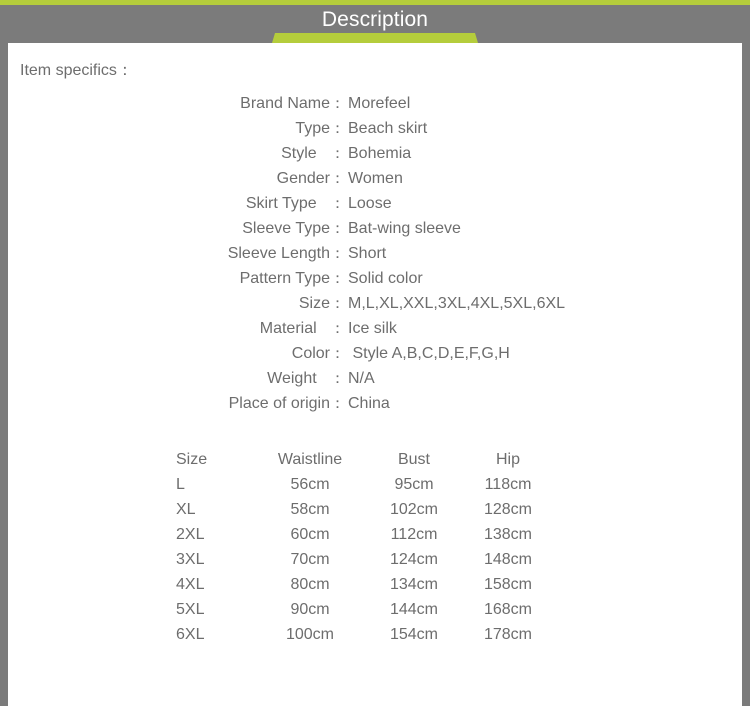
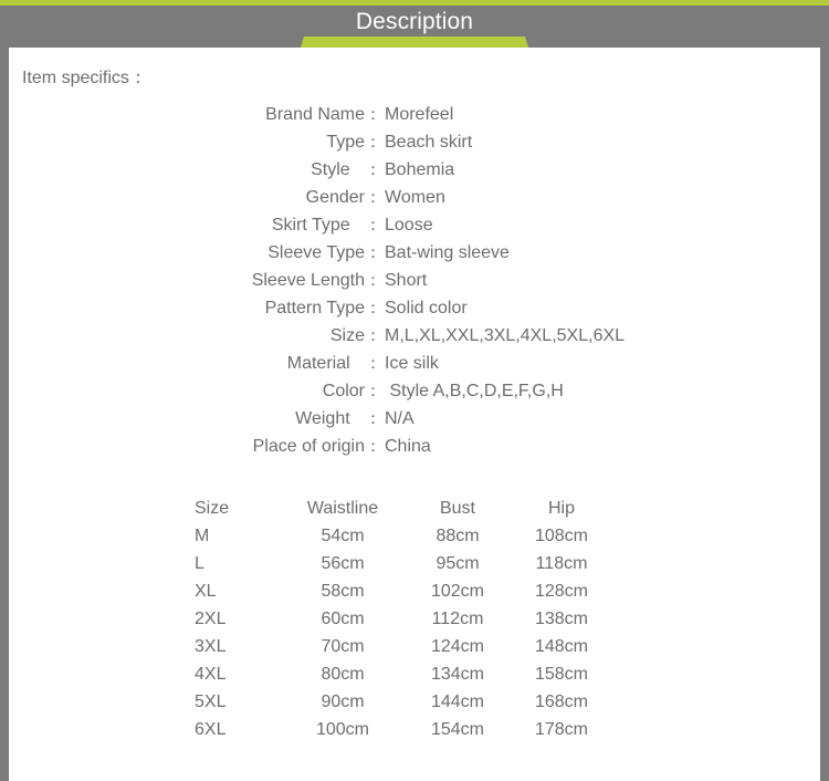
  Description
  Item specifics：
  Brand Name
  ：
  Morefeel
  Type
  ：
  Beach skirt
  Style
  ：
  Bohemia
  Gender
  ：
  Women
  Skirt Type
  ：
  Loose
  Sleeve Type
  ：
  Bat-wing sleeve
  Sleeve Length
  ：
  Short
  Pattern Type
  ：
  Solid color
  Size
  ：
  M,L,XL,XXL,3XL,4XL,5XL,6XL
  Material
  ：
  Ice silk
  Color
  ：
  Style A,B,C,D,E,F,G,H
  Weight
  ：
  N/A
  Place of origin
  ：
  China
  Size	Waistline	Bust	Hip
+ M	54cm	88cm	108cm
  L	56cm	95cm	118cm
  XL	58cm	102cm	128cm
  2XL	60cm	112cm	138cm
  3XL	70cm	124cm	148cm
  4XL	80cm	134cm	158cm
  5XL	90cm	144cm	168cm
  6XL	100cm	154cm	178cm
